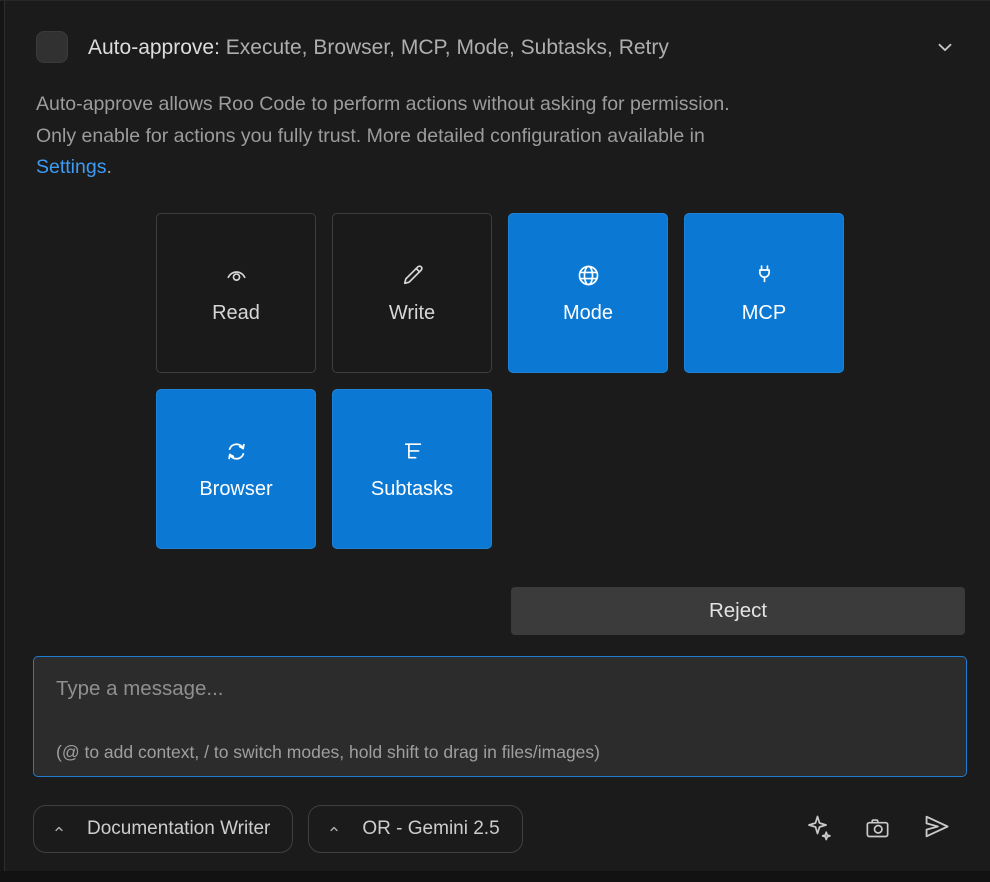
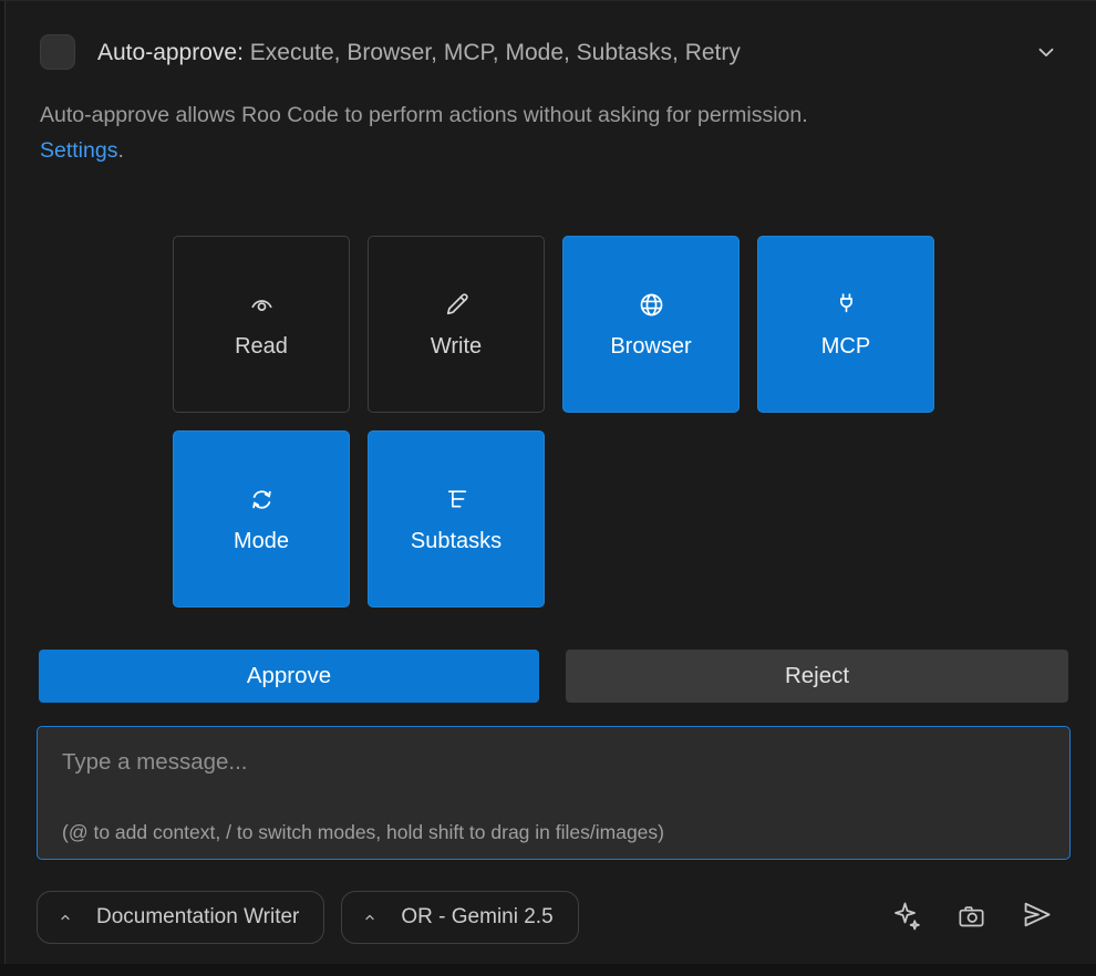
  Auto-approve: Execute, Browser, MCP, Mode, Subtasks, Retry
  Auto-approve allows Roo Code to perform actions without asking for permission.
- Only enable for actions you fully trust. More detailed configuration available in
  Settings.
  Read
  Write
- Mode
+ Browser
  MCP
- Browser
+ Mode
  Subtasks
+ Approve
  Reject
  Type a message...
  (@ to add context, / to switch modes, hold shift to drag in files/images)
  Documentation Writer
  OR - Gemini 2.5
